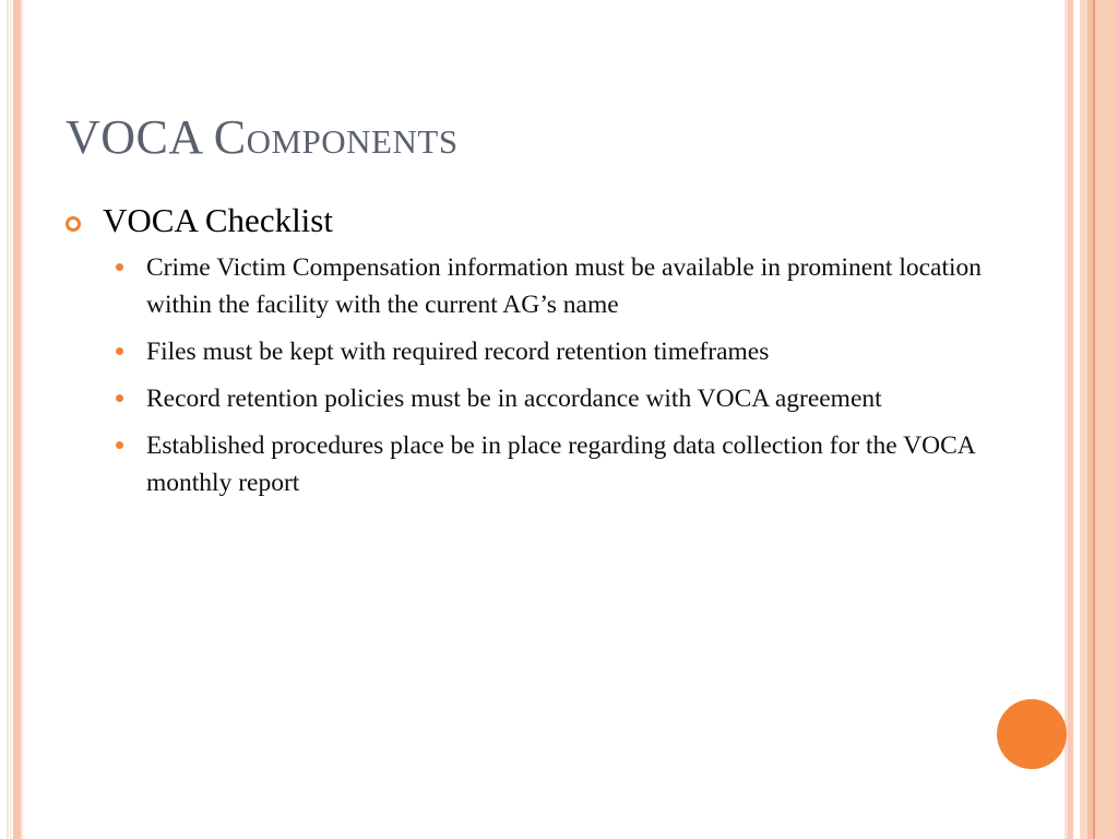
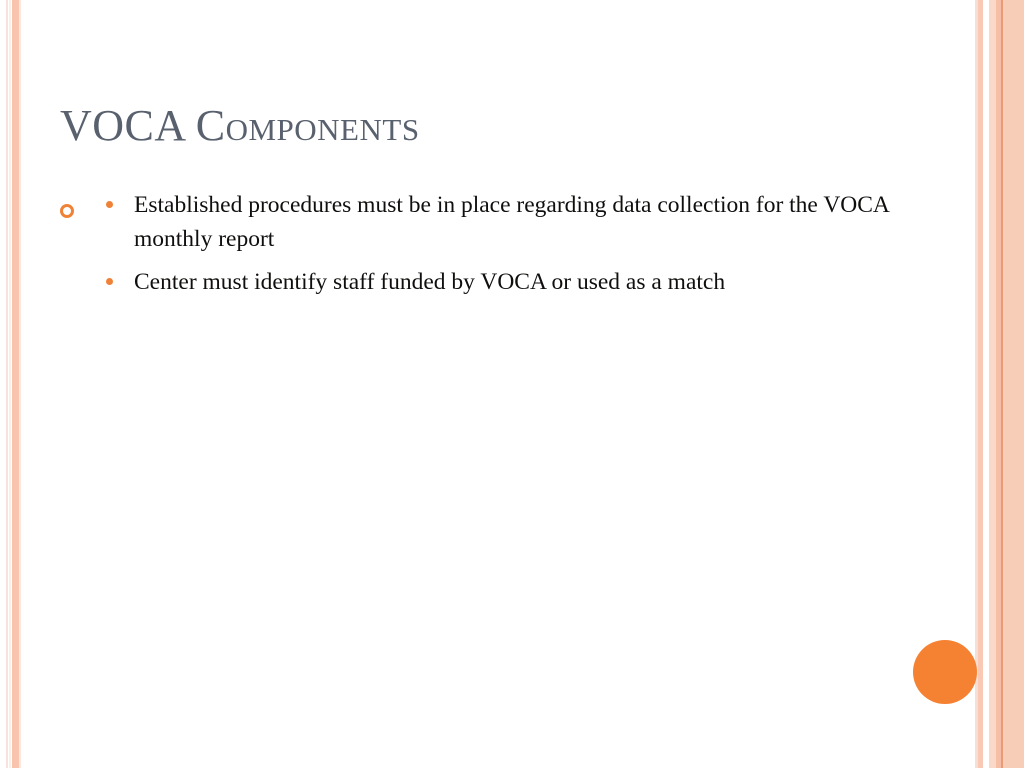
  VOCA Components
- VOCA Checklist
- Crime Victim Compensation information must be available in prominent location within the facility with the current AG’s name
- Files must be kept with required record retention timeframes
- Record retention policies must be in accordance with VOCA agreement
- Established procedures place be in place regarding data collection for the VOCA monthly report
+ Established procedures must be in place regarding data collection for the VOCA monthly report
+ Center must identify staff funded by VOCA or used as a match
